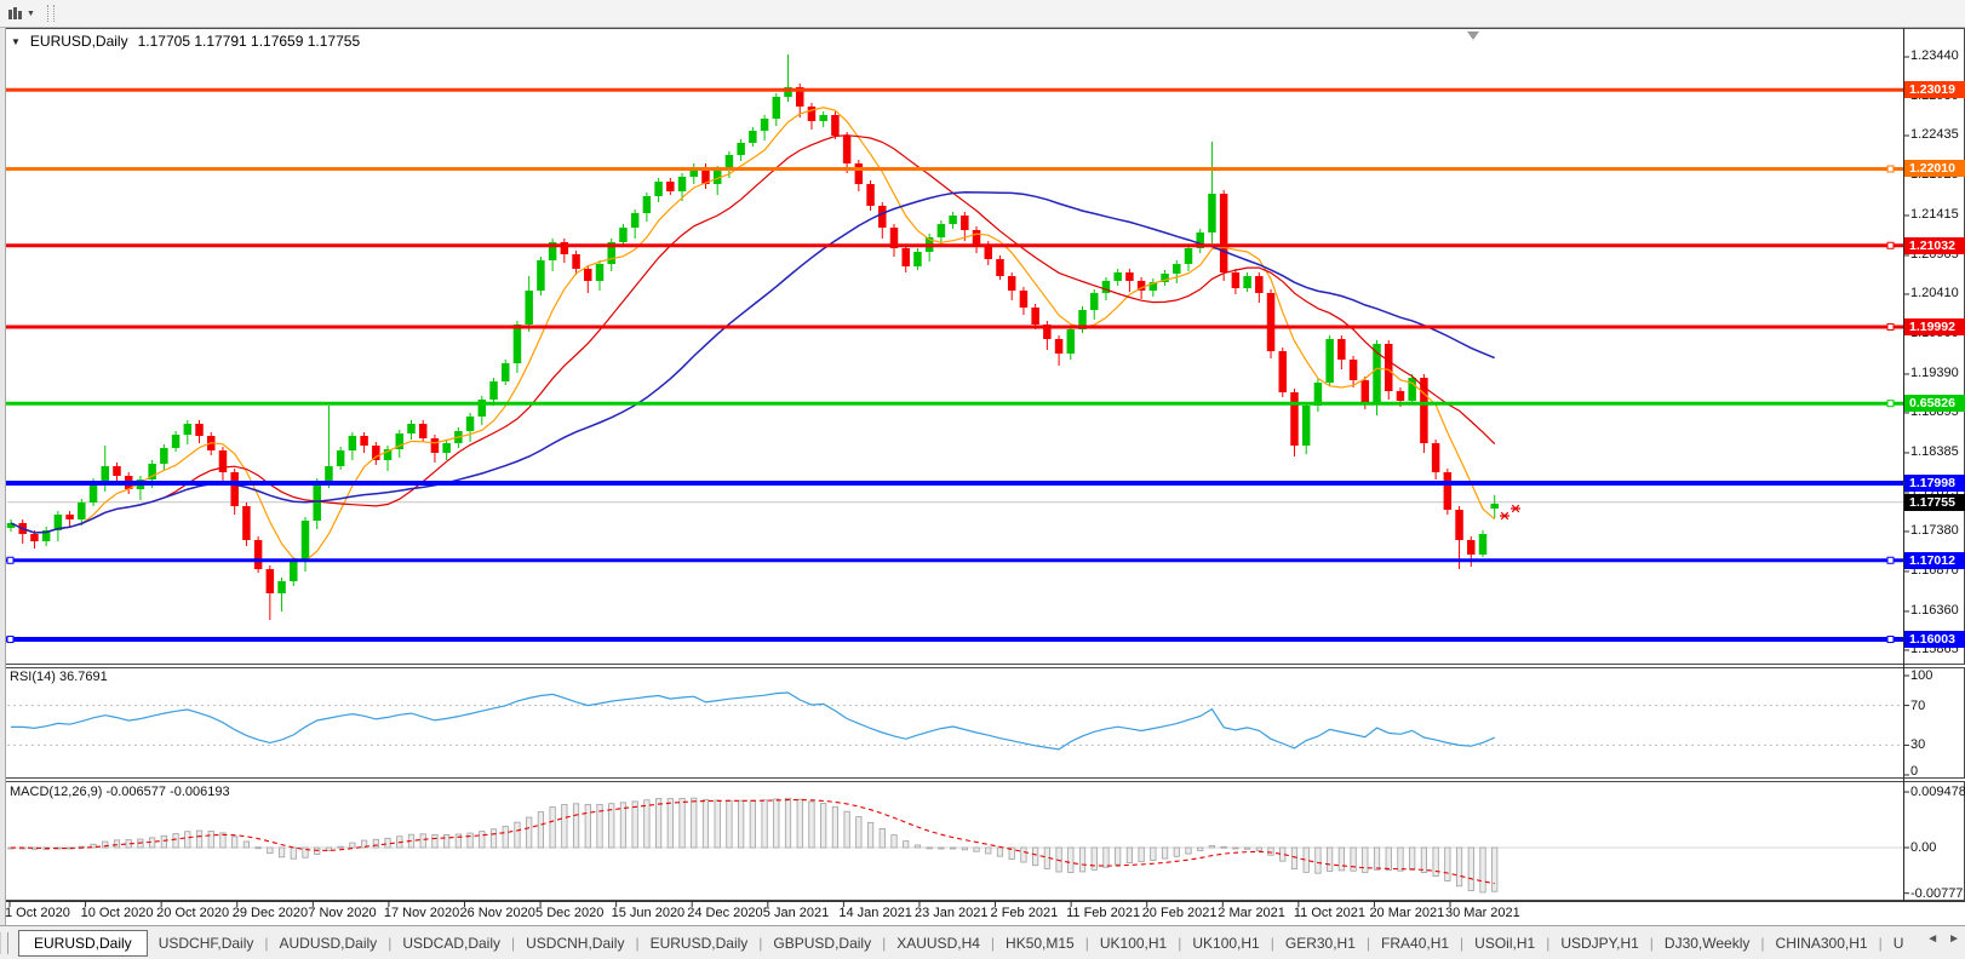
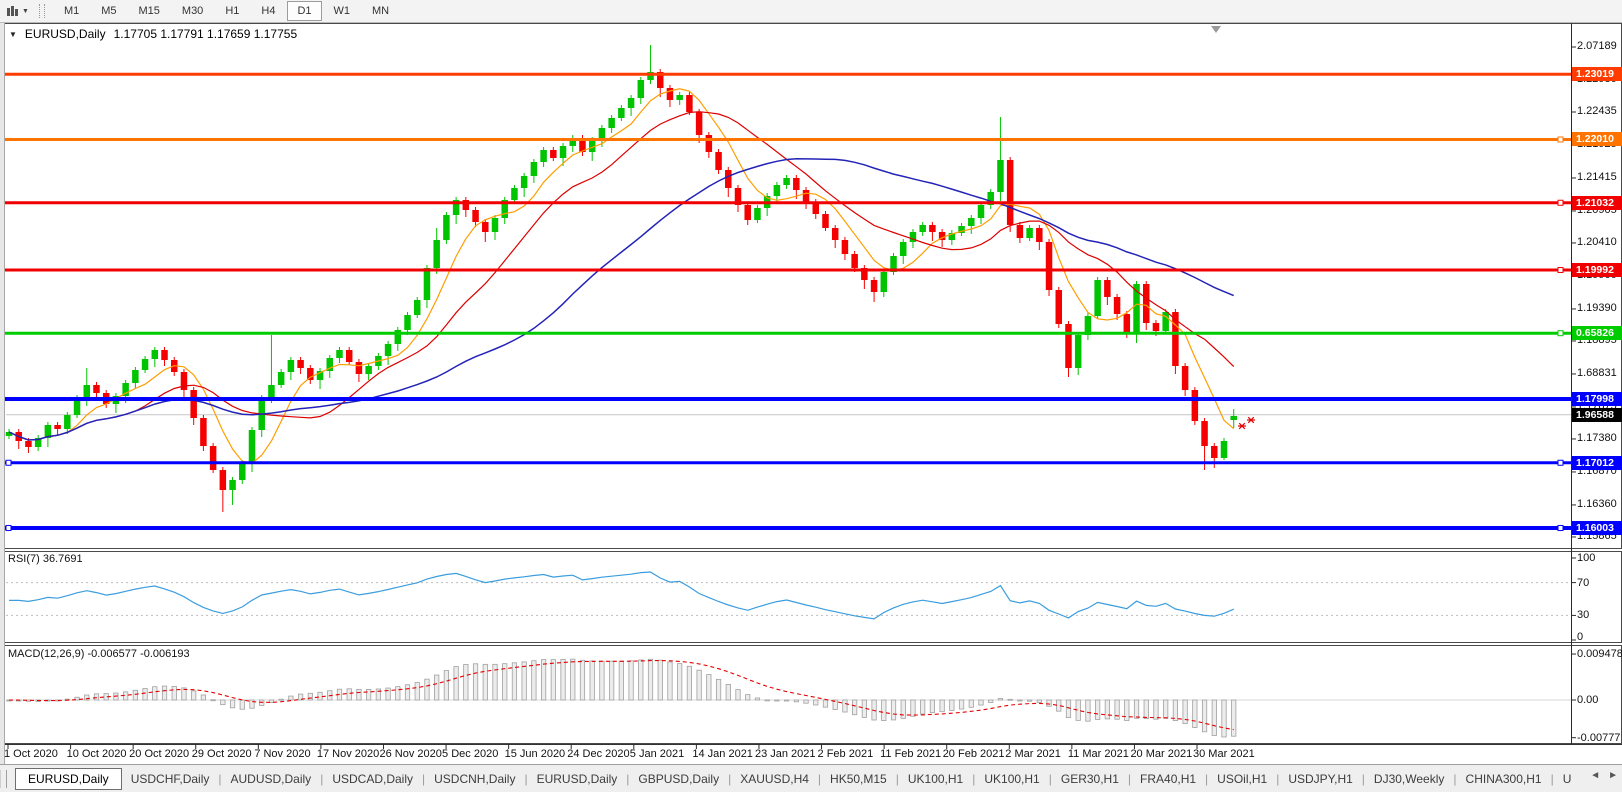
+ M1
+ M5
+ M15
+ M30
+ H1
+ H4
+ D1
+ W1
+ MN
  ▼
  EURUSD,Daily
  1.17705 1.17791 1.17659 1.17755
- RSI(14) 36.7691
+ RSI(7) 36.7691
  MACD(12,26,9) -0.006577 -0.006193
- 1.23440
+ 2.07189
  1.22435
  1.21415
  1.20905
  1.20410
  1.19390
- 1.18385
+ 1.68831
  1.17380
  1.16870
  1.16360
  1.15865
  1.23019
  1.22010
  1.21032
  1.19992
  0.65826
  1.17998
  1.17012
  1.16003
- 1.17755
+ 1.96588
  100
  70
  30
  0
  0.009478
  0.00
  -0.00777
  1 Oct 2020
  10 Oct 2020
  20 Oct 2020
- 29 Dec 2020
+ 29 Oct 2020
  7 Nov 2020
  17 Nov 2020
  26 Nov 2020
  5 Dec 2020
  15 Jun 2020
  24 Dec 2020
  5 Jan 2021
  14 Jan 2021
  23 Jan 2021
  2 Feb 2021
  11 Feb 2021
  20 Feb 2021
  2 Mar 2021
- 11 Oct 2021
+ 11 Mar 2021
  20 Mar 2021
  30 Mar 2021
  EURUSD,Daily
  USDCHF,Daily
  |
  AUDUSD,Daily
  |
  USDCAD,Daily
  |
  USDCNH,Daily
  |
  EURUSD,Daily
  |
  GBPUSD,Daily
  |
  XAUUSD,H4
  |
  HK50,M15
  |
  UK100,H1
  |
  UK100,H1
  |
  GER30,H1
  |
  FRA40,H1
  |
  USOil,H1
  |
  USDJPY,H1
  |
  DJ30,Weekly
  |
  CHINA300,H1
  |
  U
  ◄
  ►
